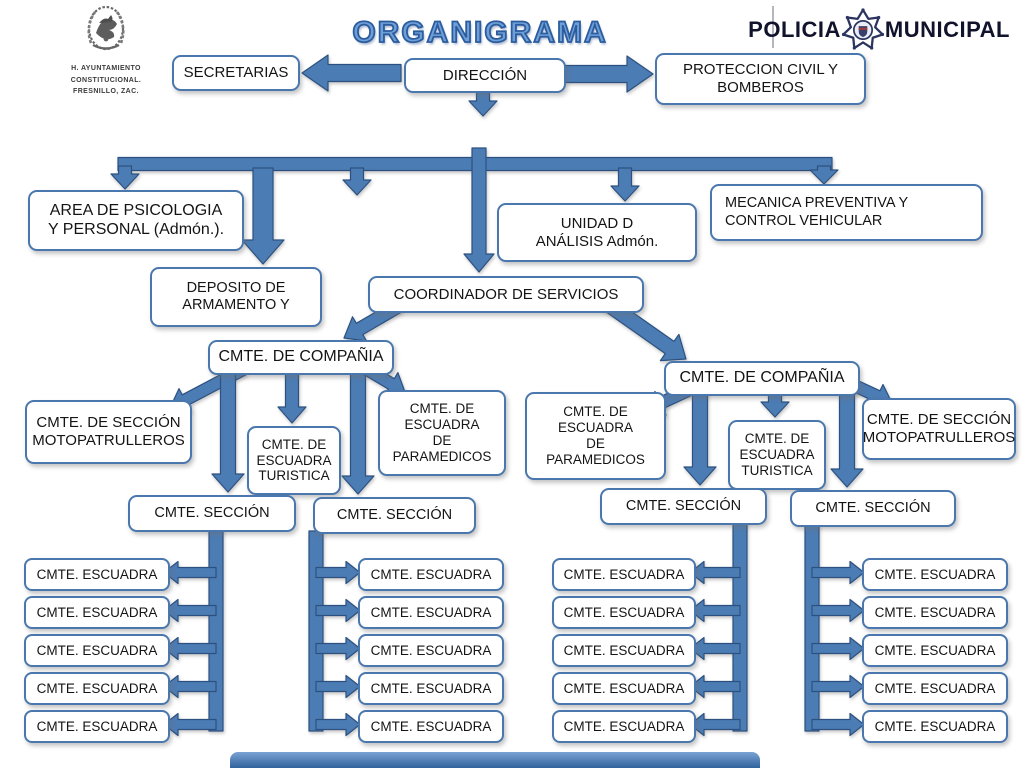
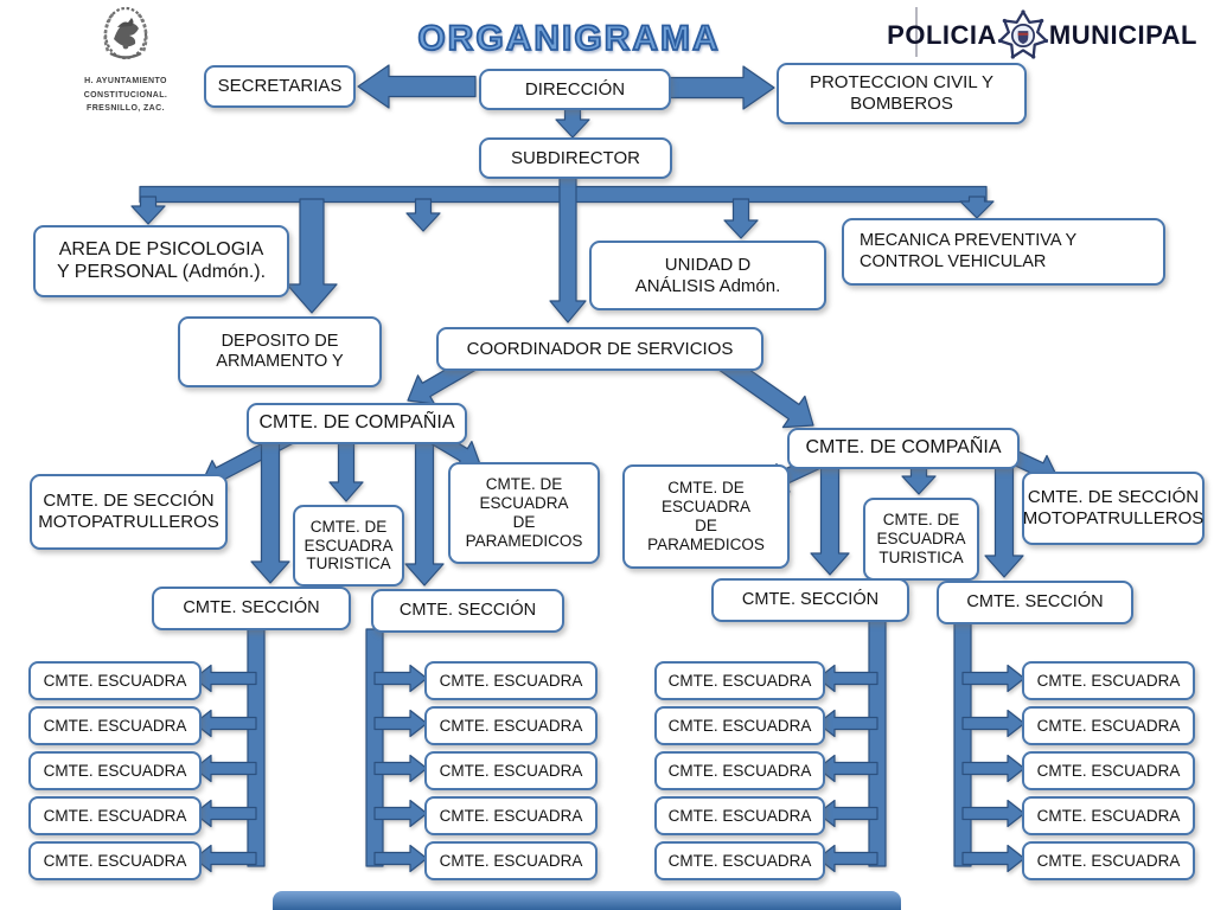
  ORGANIGRAMA
  POLICIA
  MUNICIPAL
  SECRETARIAS
  DIRECCIÓN
  PROTECCION CIVIL Y
  BOMBEROS
+ SUBDIRECTOR
  AREA DE PSICOLOGIA
  Y PERSONAL (Admón.).
  UNIDAD D
  ANÁLISIS Admón.
  MECANICA PREVENTIVA Y
  CONTROL VEHICULAR
  DEPOSITO DE
  ARMAMENTO Y
  COORDINADOR DE SERVICIOS
  CMTE. DE COMPAÑIA
  CMTE. DE COMPAÑIA
  CMTE. DE SECCIÓN
  MOTOPATRULLEROS
  CMTE. DE
  ESCUADRA
  TURISTICA
  CMTE. DE
  ESCUADRA
  DE
  PARAMEDICOS
  CMTE. DE
  ESCUADRA
  DE
  PARAMEDICOS
  CMTE. DE
  ESCUADRA
  TURISTICA
  CMTE. DE SECCIÓN
  MOTOPATRULLEROS
  CMTE. SECCIÓN
  CMTE. SECCIÓN
  CMTE. SECCIÓN
  CMTE. SECCIÓN
  CMTE. ESCUADRA
  CMTE. ESCUADRA
  CMTE. ESCUADRA
  CMTE. ESCUADRA
  CMTE. ESCUADRA
  CMTE. ESCUADRA
  CMTE. ESCUADRA
  CMTE. ESCUADRA
  CMTE. ESCUADRA
  CMTE. ESCUADRA
  CMTE. ESCUADRA
  CMTE. ESCUADRA
  CMTE. ESCUADRA
  CMTE. ESCUADRA
  CMTE. ESCUADRA
  CMTE. ESCUADRA
  CMTE. ESCUADRA
  CMTE. ESCUADRA
  CMTE. ESCUADRA
  CMTE. ESCUADRA
